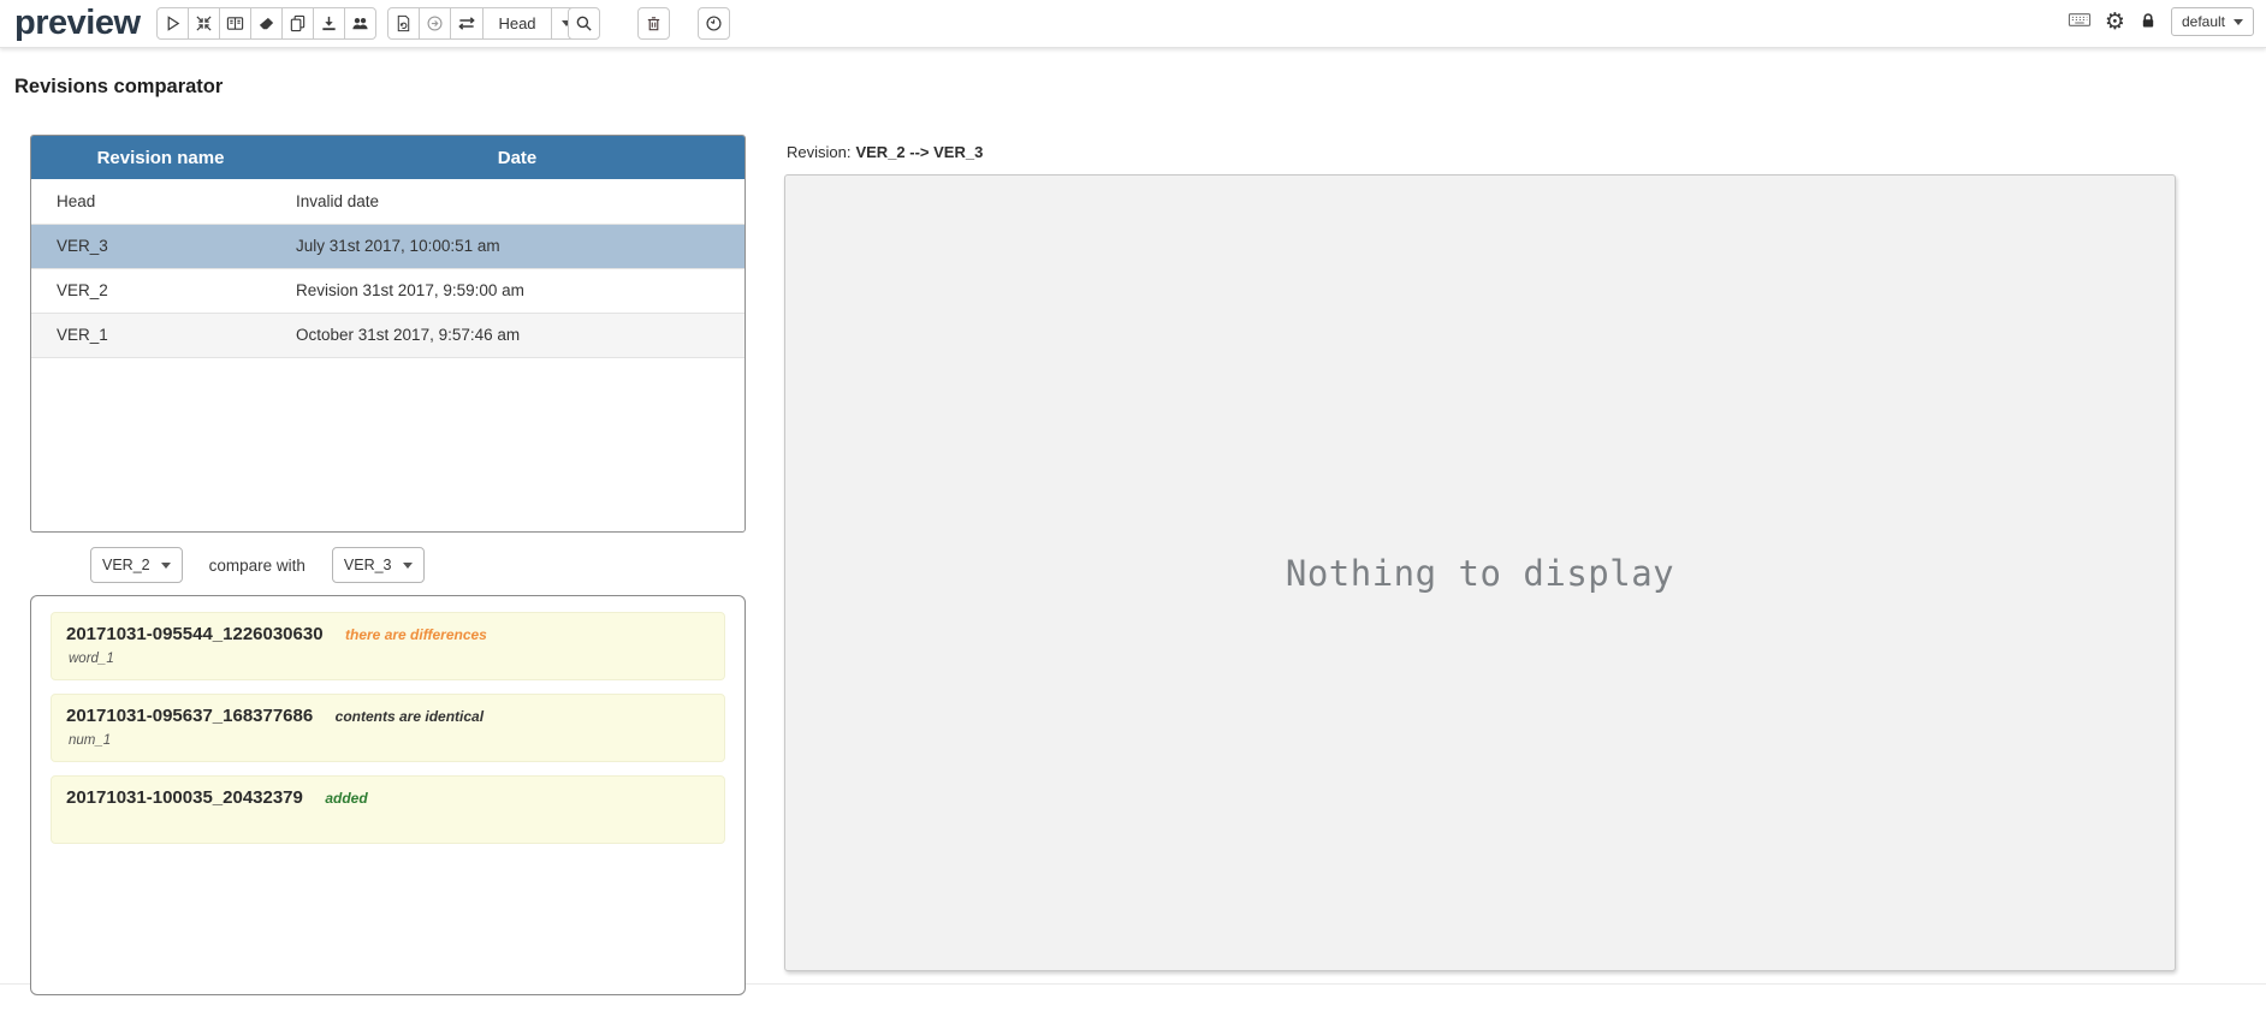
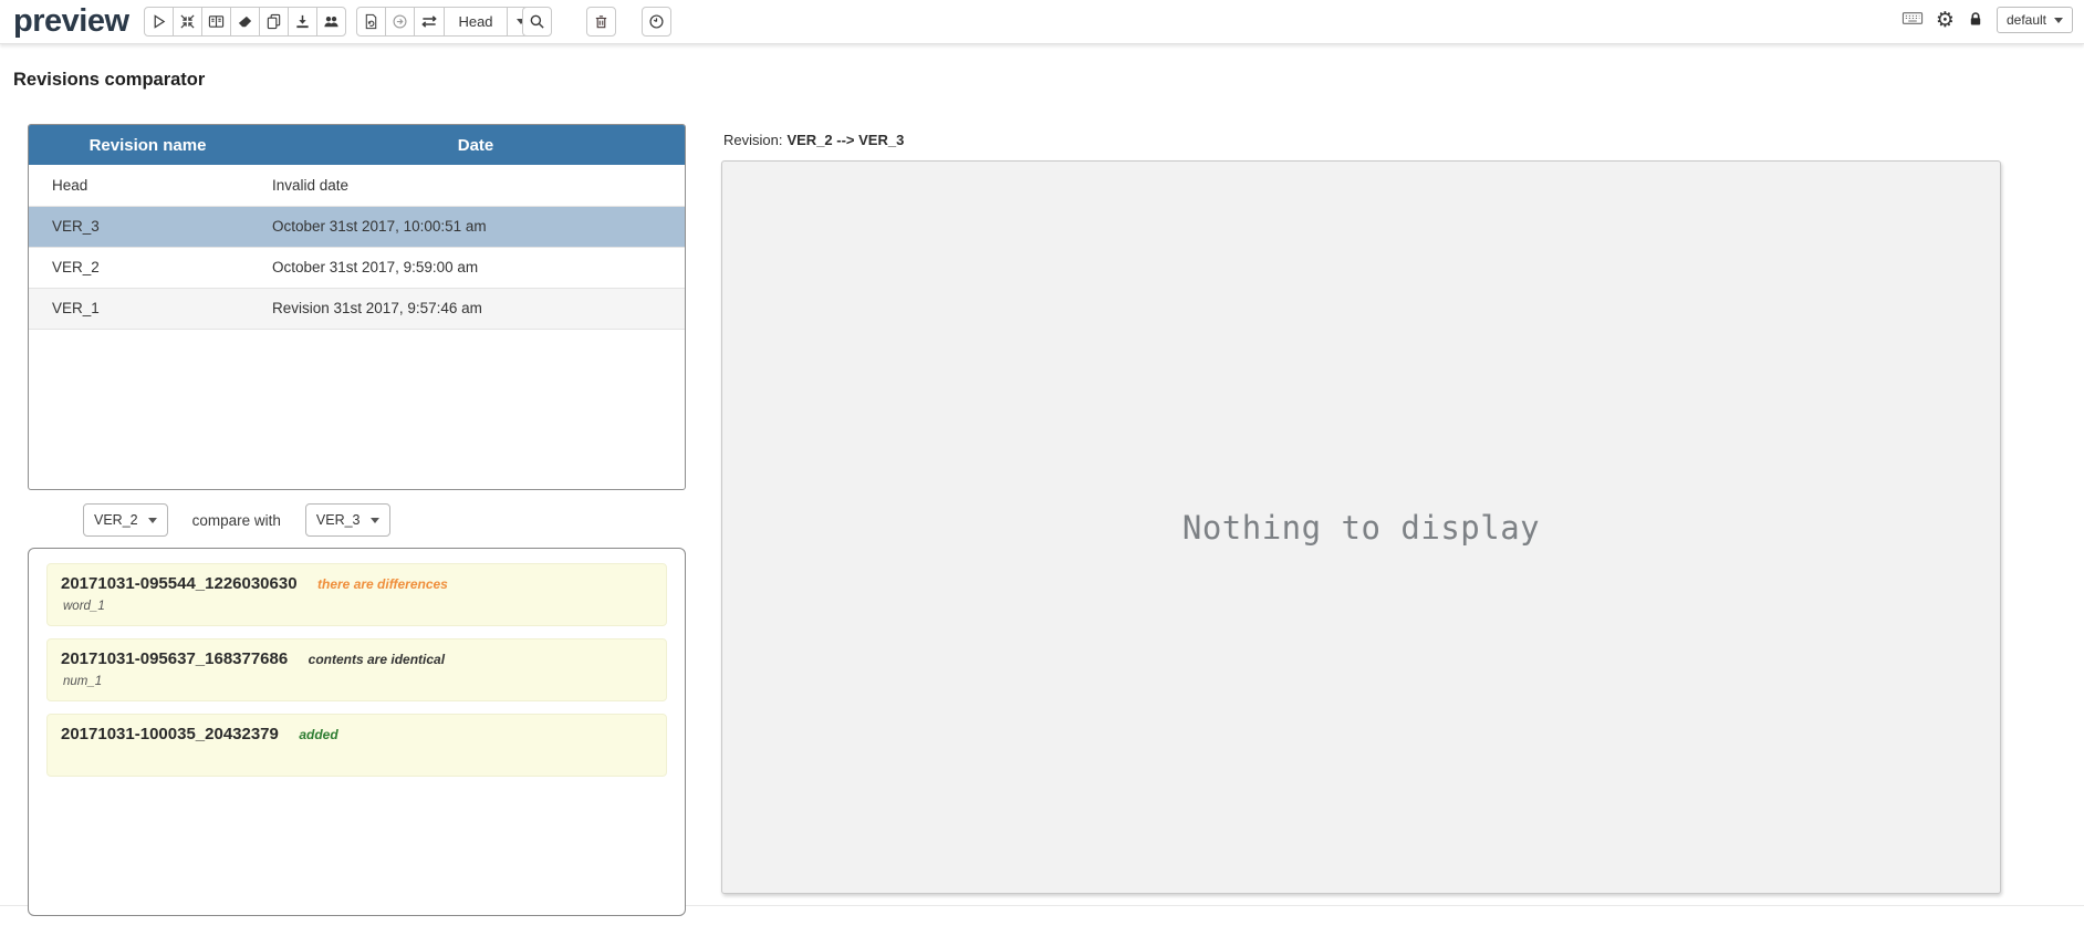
  preview
  Head
  ⚙
  default
  Revisions comparator
  Revision name	Date
  Head	Invalid date
- VER_3	July 31st 2017, 10:00:51 am
+ VER_3	October 31st 2017, 10:00:51 am
- VER_2	Revision 31st 2017, 9:59:00 am
+ VER_2	October 31st 2017, 9:59:00 am
- VER_1	October 31st 2017, 9:57:46 am
+ VER_1	Revision 31st 2017, 9:57:46 am
  VER_2
  compare with
  VER_3
  20171031-095544_1226030630 there are differences
  word_1
  20171031-095637_168377686 contents are identical
  num_1
  20171031-100035_20432379 added
  Revision: VER_2 --> VER_3
  Nothing to display
